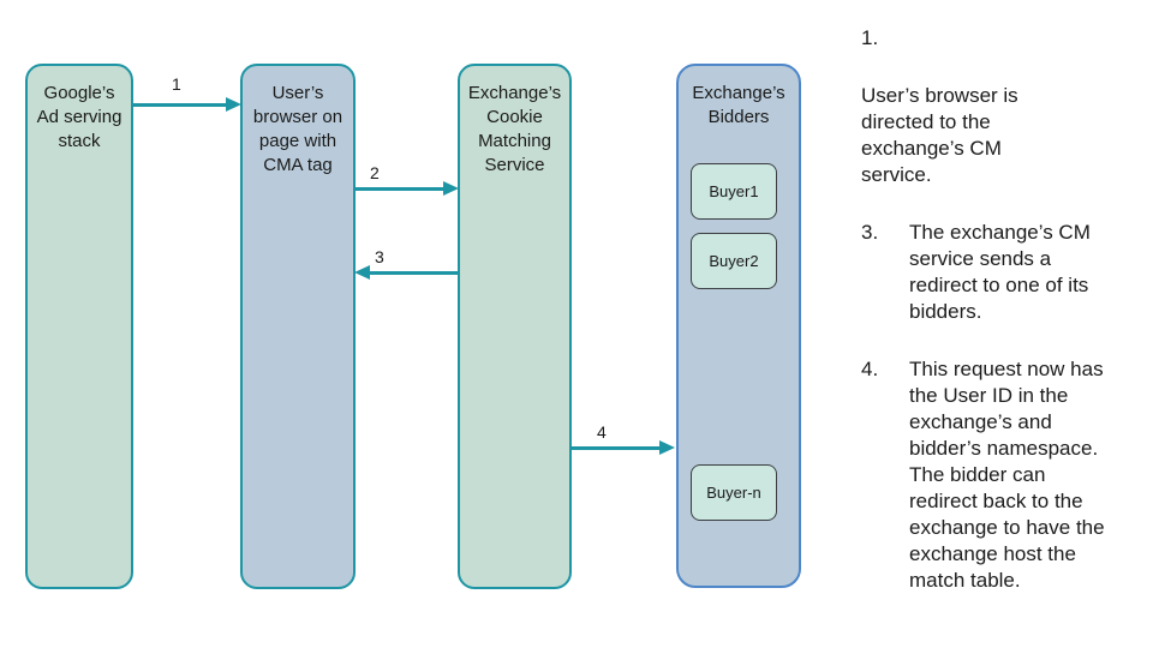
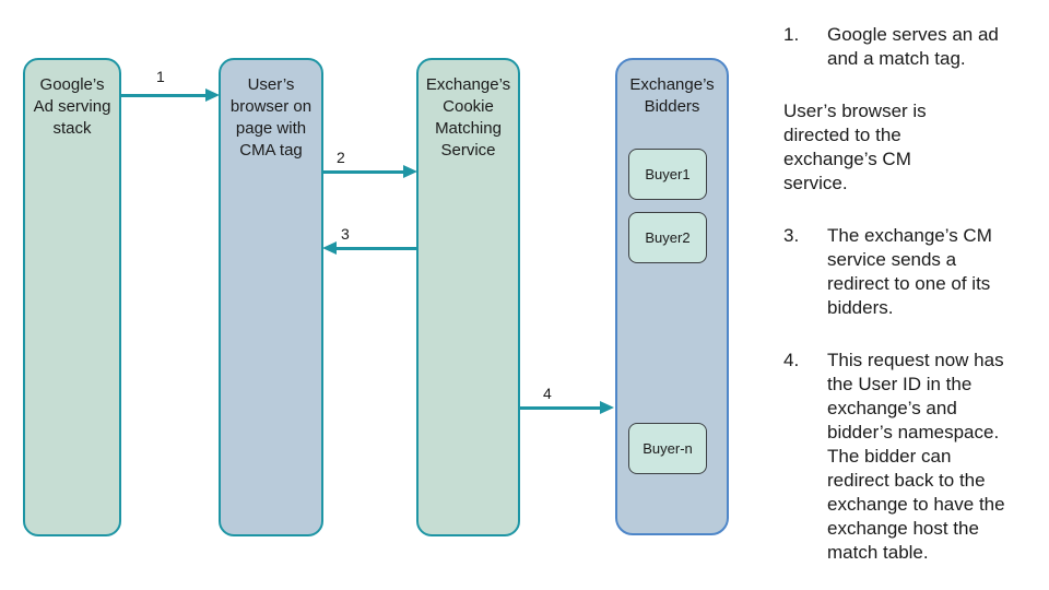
  Google’s
  Ad serving
  stack
  User’s
  browser on
  page with
  CMA tag
  Exchange’s
  Cookie
  Matching
  Service
  Exchange’s
  Bidders
  Buyer1
  Buyer2
  Buyer-n
  1
  2
  3
  4
  1.
+ Google serves an ad
+ and a match tag.
  User’s browser is
  directed to the
  exchange’s CM
  service.
  3.
  The exchange’s CM
  service sends a
  redirect to one of its
  bidders.
  4.
  This request now has
  the User ID in the
  exchange’s and
  bidder’s namespace.
  The bidder can
  redirect back to the
  exchange to have the
  exchange host the
  match table.
